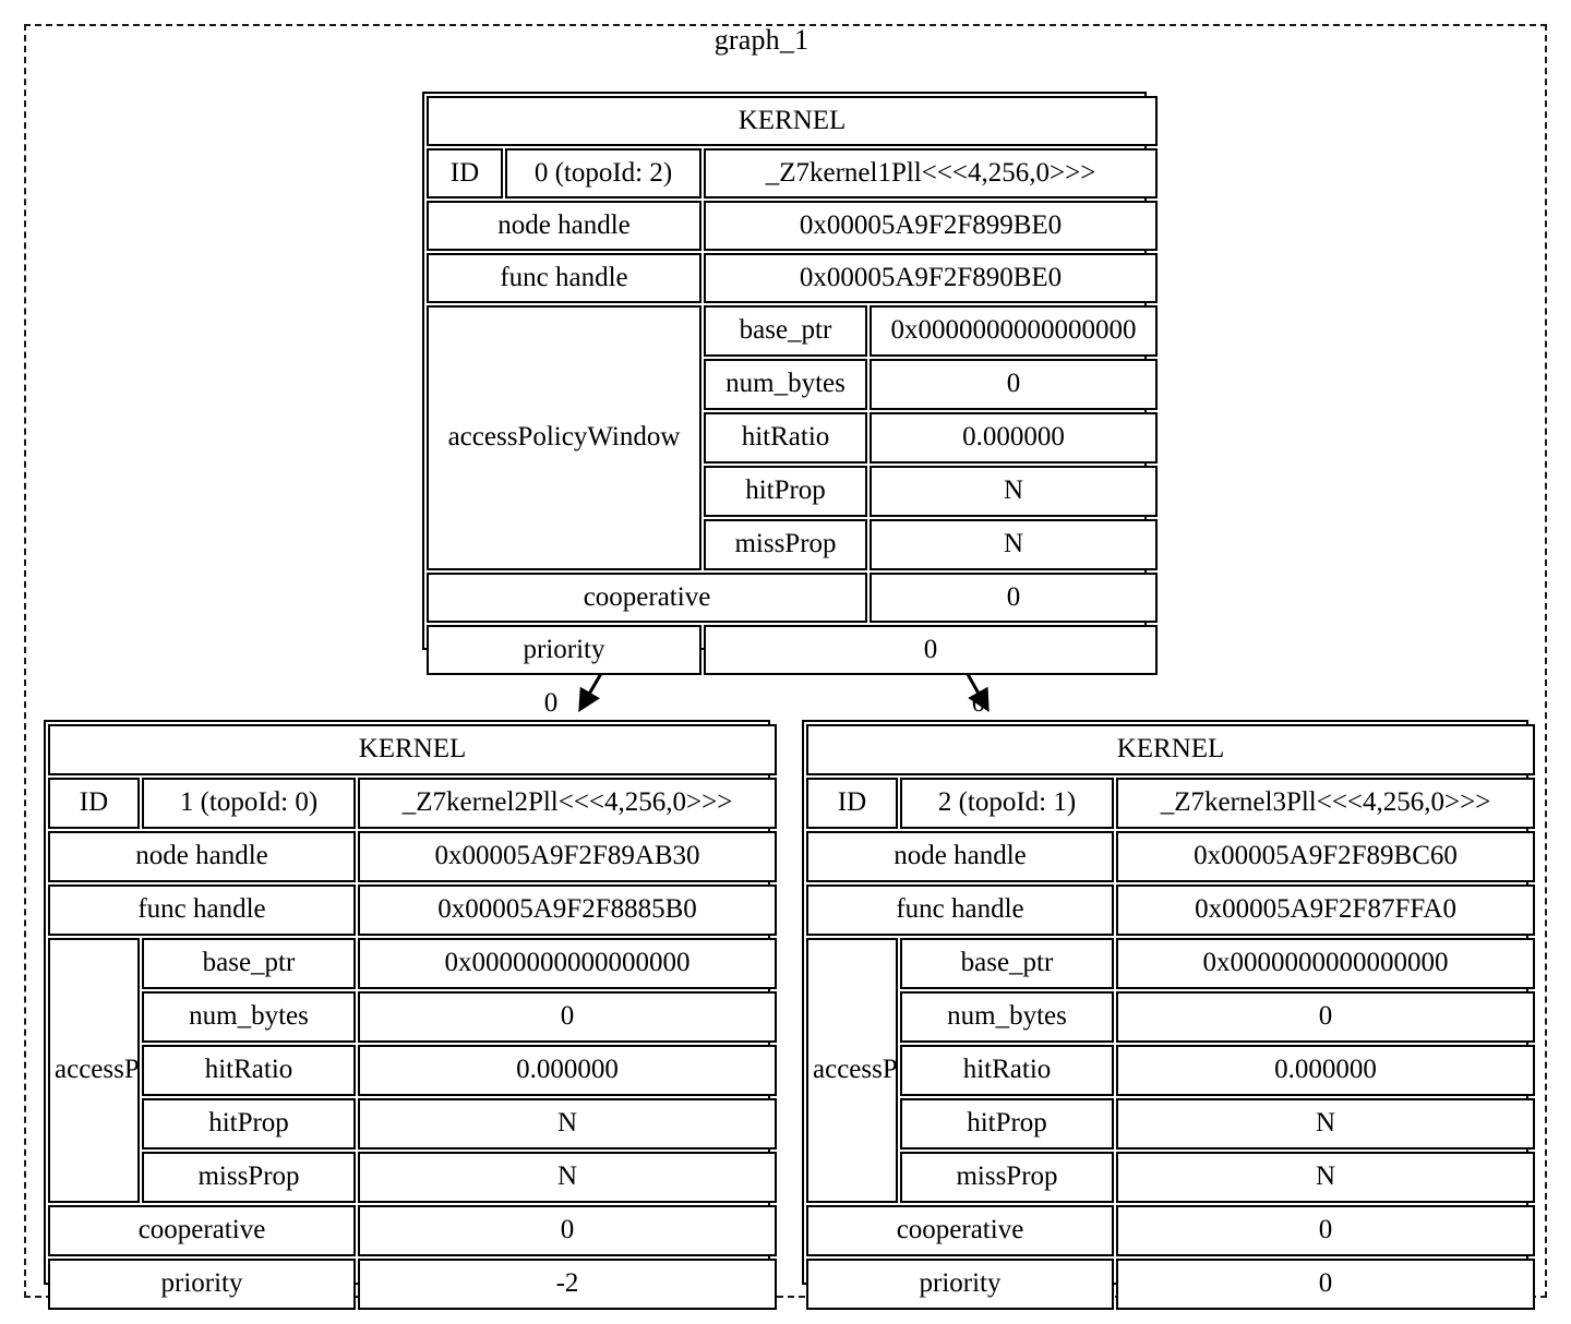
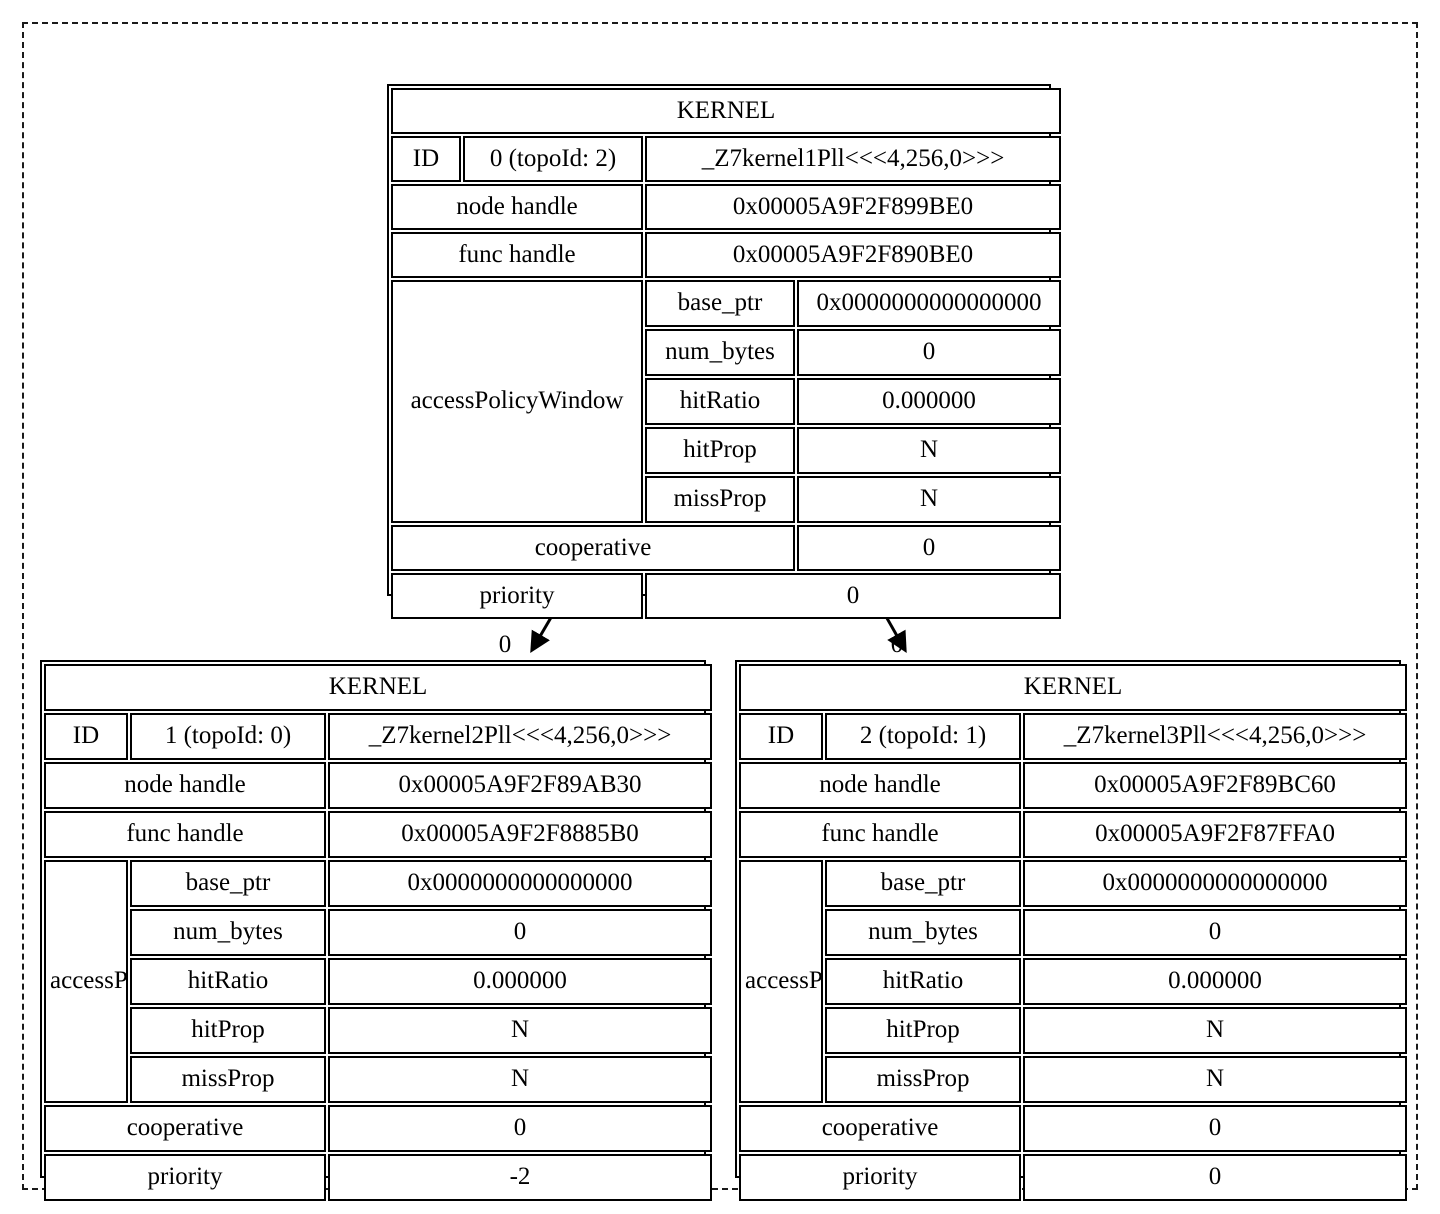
- graph_1
  0
  0
  KERNEL
  ID	0 (topoId: 2)	_Z7kernel1Pll<<<4,256,0>>>
  node handle	0x00005A9F2F899BE0
  func handle	0x00005A9F2F890BE0
  accessPolicyWindow	base_ptr	0x0000000000000000
  num_bytes	0
  hitRatio	0.000000
  hitProp	N
  missProp	N
  cooperative	0
  priority	0
  KERNEL
  ID	1 (topoId: 0)	_Z7kernel2Pll<<<4,256,0>>>
  node handle	0x00005A9F2F89AB30
  func handle	0x00005A9F2F8885B0
  accessP	base_ptr	0x0000000000000000
  num_bytes	0
  hitRatio	0.000000
  hitProp	N
  missProp	N
  cooperative	0
  priority	-2
  KERNEL
  ID	2 (topoId: 1)	_Z7kernel3Pll<<<4,256,0>>>
  node handle	0x00005A9F2F89BC60
  func handle	0x00005A9F2F87FFA0
  accessP	base_ptr	0x0000000000000000
  num_bytes	0
  hitRatio	0.000000
  hitProp	N
  missProp	N
  cooperative	0
  priority	0
